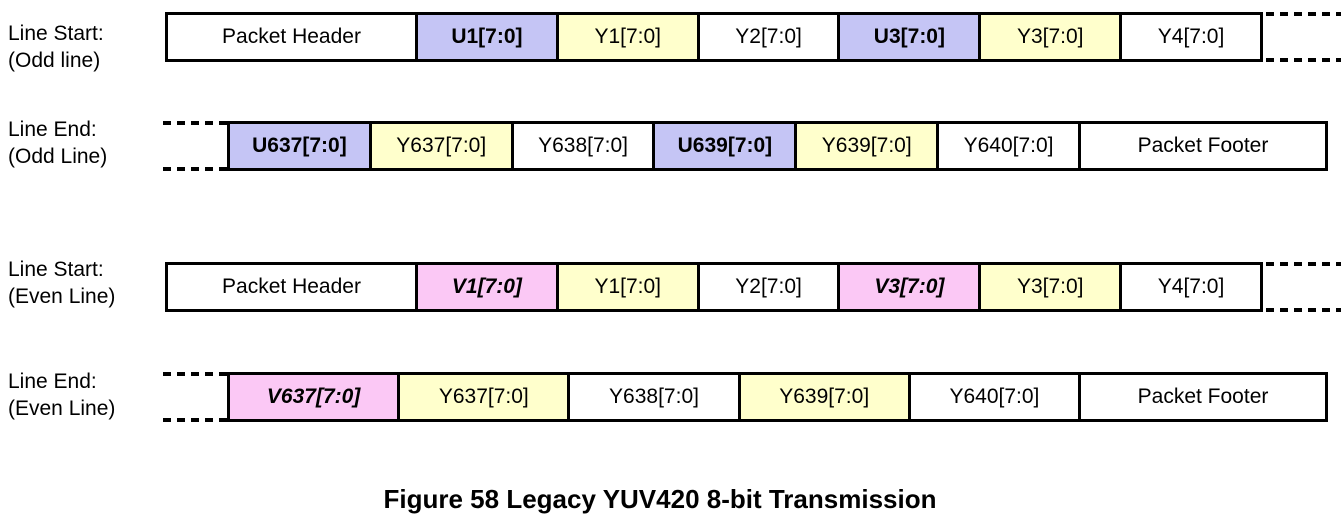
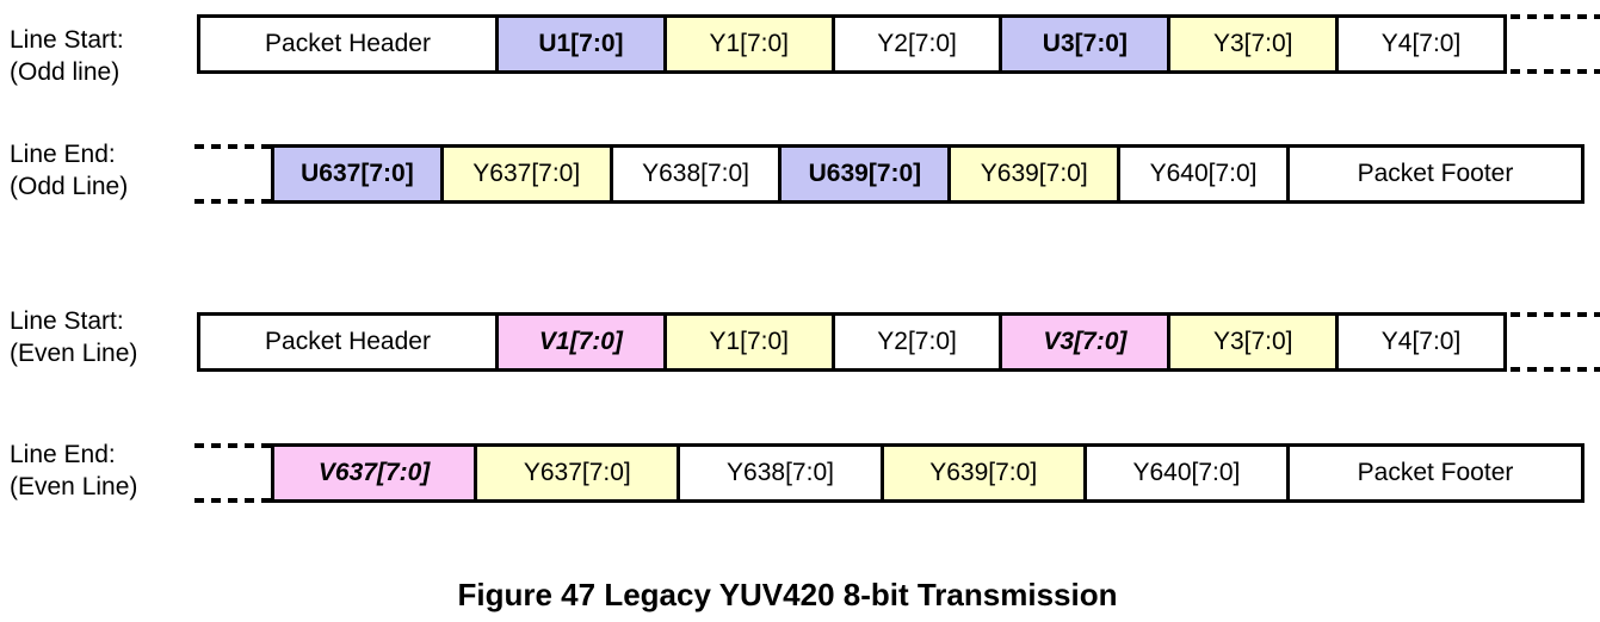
  Line Start:
  (Odd line)
  Packet Header
  U1[7:0]
  Y1[7:0]
  Y2[7:0]
  U3[7:0]
  Y3[7:0]
  Y4[7:0]
  Line End:
  (Odd Line)
  U637[7:0]
  Y637[7:0]
  Y638[7:0]
  U639[7:0]
  Y639[7:0]
  Y640[7:0]
  Packet Footer
  Line Start:
  (Even Line)
  Packet Header
  V1[7:0]
  Y1[7:0]
  Y2[7:0]
  V3[7:0]
  Y3[7:0]
  Y4[7:0]
  Line End:
  (Even Line)
  V637[7:0]
  Y637[7:0]
  Y638[7:0]
  Y639[7:0]
  Y640[7:0]
  Packet Footer
- Figure 58 Legacy YUV420 8-bit Transmission
+ Figure 47 Legacy YUV420 8-bit Transmission
